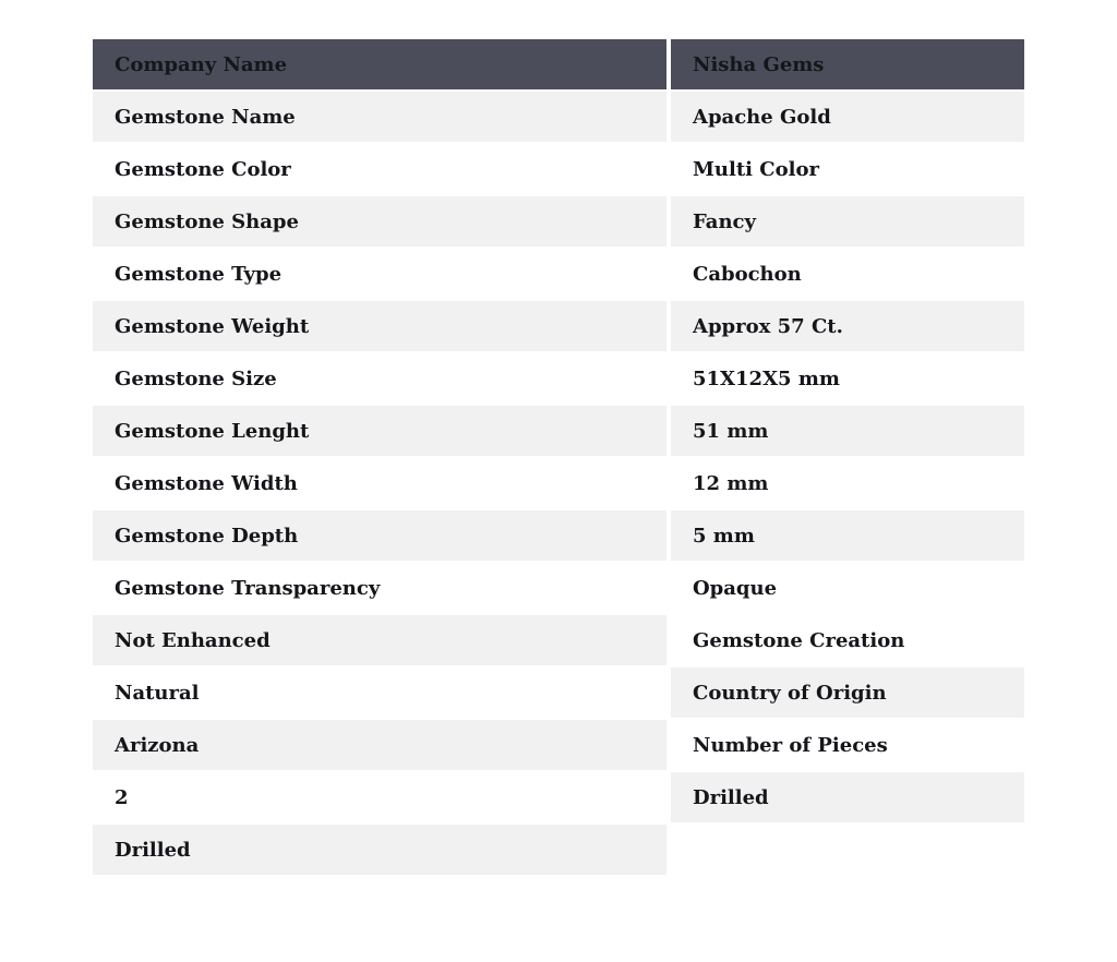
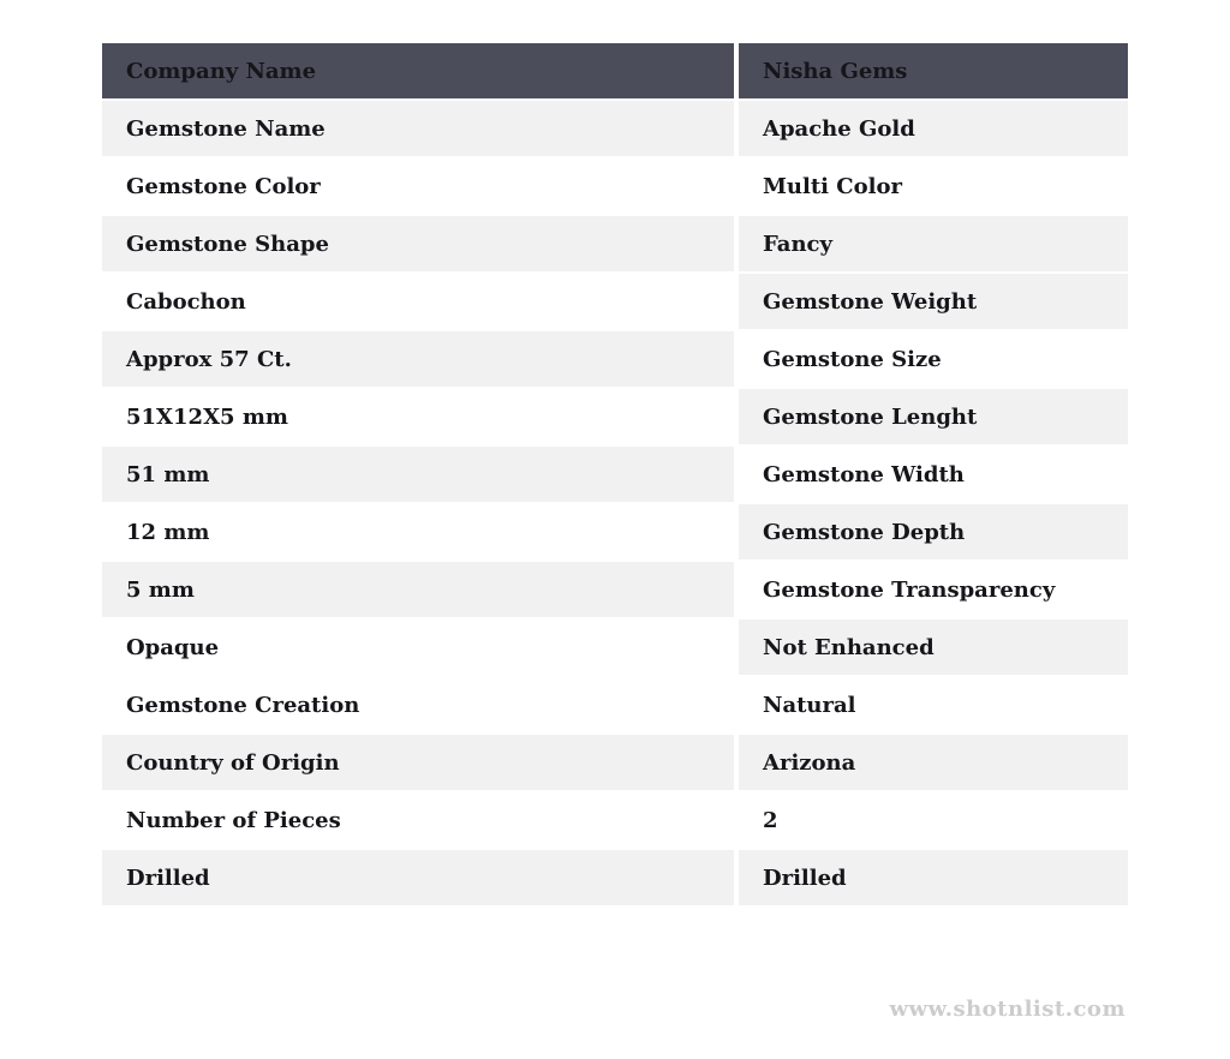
  Company Name
  Nisha Gems
  Gemstone Name
  Apache Gold
  Gemstone Color
  Multi Color
  Gemstone Shape
  Fancy
- Gemstone Type
  Cabochon
  Gemstone Weight
  Approx 57 Ct.
  Gemstone Size
  51X12X5 mm
  Gemstone Lenght
  51 mm
  Gemstone Width
  12 mm
  Gemstone Depth
  5 mm
  Gemstone Transparency
  Opaque
  Not Enhanced
  Gemstone Creation
  Natural
  Country of Origin
  Arizona
  Number of Pieces
  2
  Drilled
  Drilled
+ www.shotnlist.com
